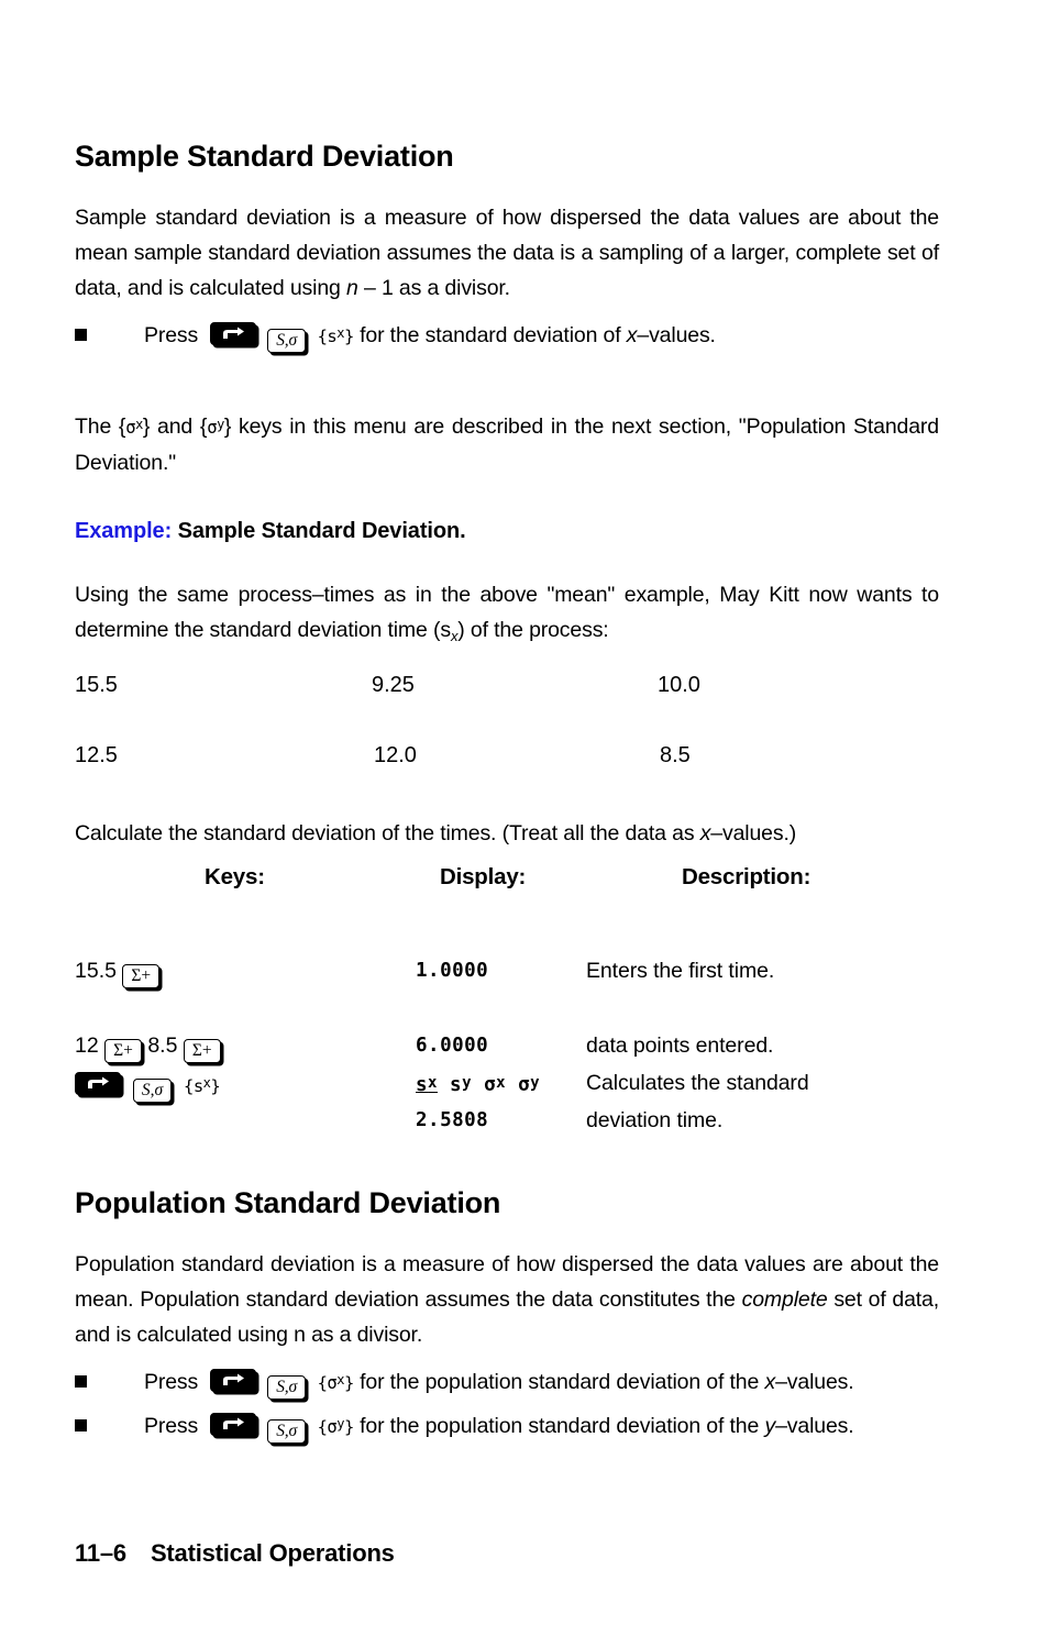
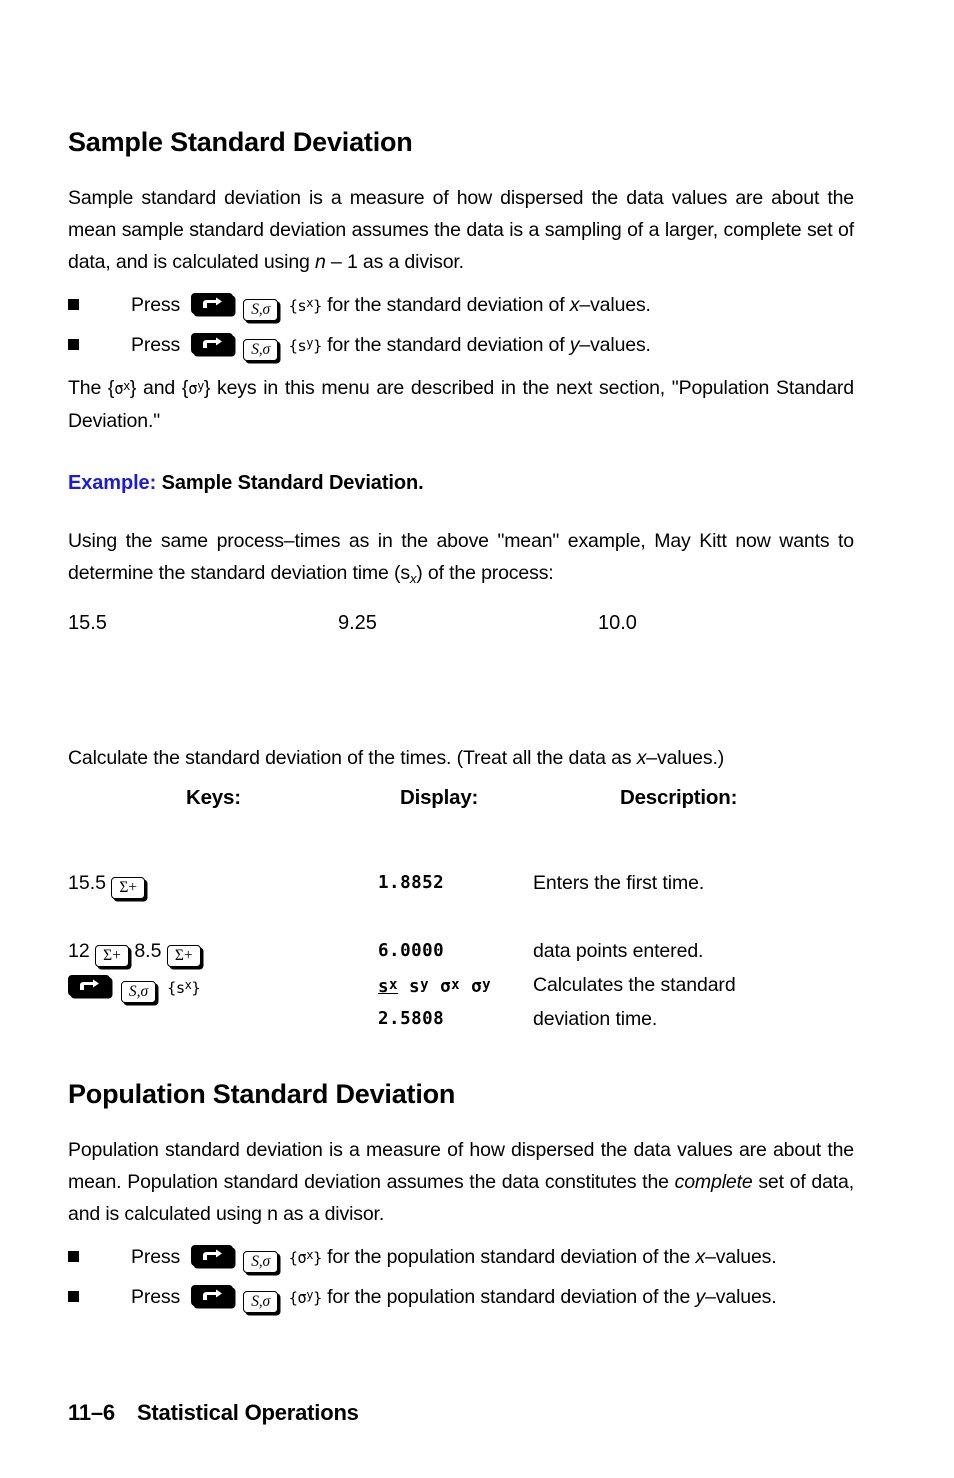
  Sample Standard Deviation
  Sample standard deviation is a measure of how dispersed the data values are about the mean sample standard deviation assumes the data is a sampling of a larger, complete set of data, and is calculated using n – 1 as a divisor.
  Press S,σ {sx} for the standard deviation of x–values.
+ Press S,σ {sy} for the standard deviation of y–values.
  The {σx} and {σy} keys in this menu are described in the next section, "Population Standard Deviation."
  Example: Sample Standard Deviation.
  Using the same process–times as in the above "mean" example, May Kitt now wants to determine the standard deviation time (sx) of the process:
  15.5
  9.25
  10.0
- 12.5
- 12.0
- 8.5
  Calculate the standard deviation of the times. (Treat all the data as x–values.)
  Keys:
  Display:
  Description:
  15.5 Σ+
- 1.0000
+ 1.8852
  Enters the first time.
  12 Σ+ 8.5 Σ+
  6.0000
  data points entered.
  S,σ {sx}
  sx sy σx σy
  Calculates the standard
  2.5808
  deviation time.
  Population Standard Deviation
  Population standard deviation is a measure of how dispersed the data values are about the mean. Population standard deviation assumes the data constitutes the complete set of data, and is calculated using n as a divisor.
  Press S,σ {σx} for the population standard deviation of the x–values.
  Press S,σ {σy} for the population standard deviation of the y–values.
  11–6 Statistical Operations
